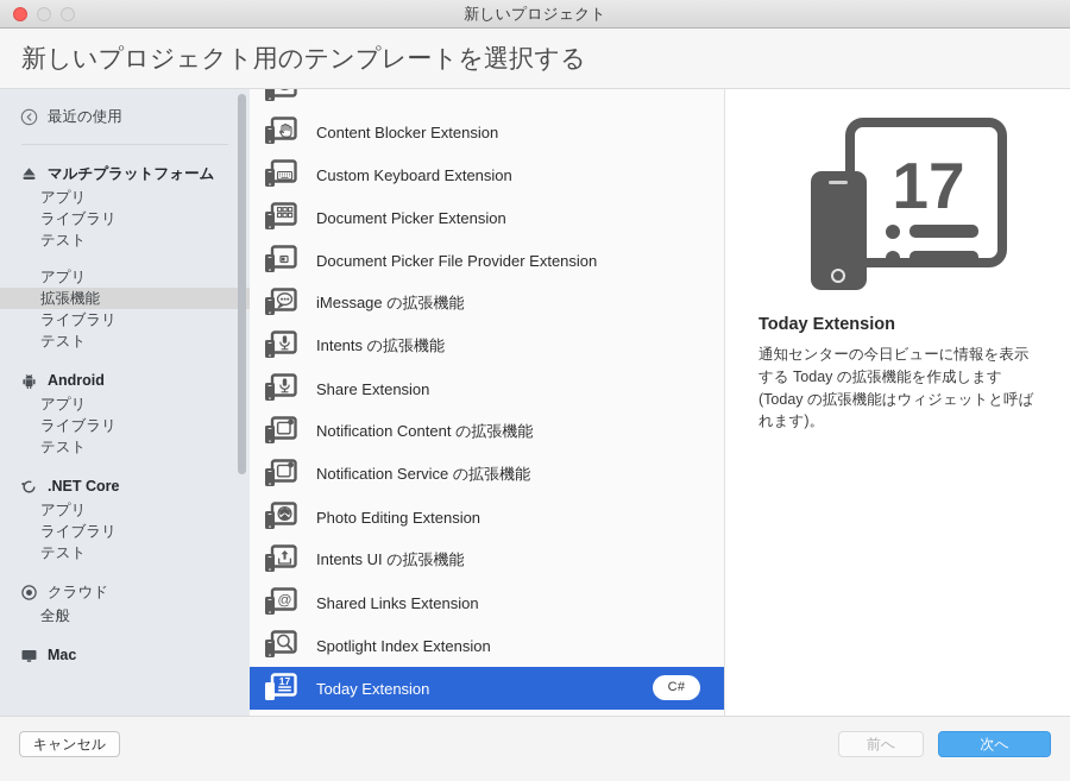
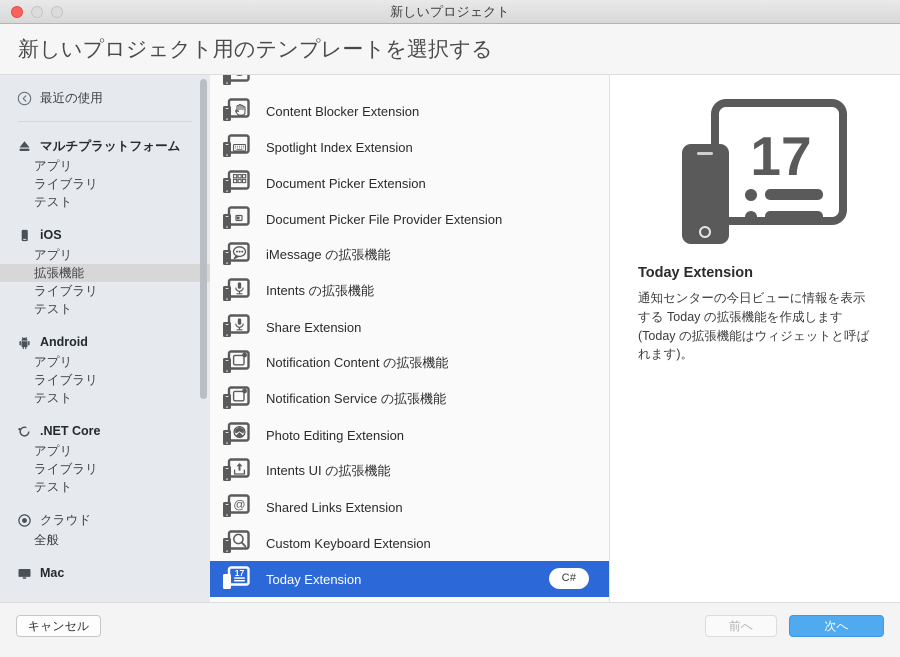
  新しいプロジェクト
  新しいプロジェクト用のテンプレートを選択する
  最近の使用
  マルチプラットフォーム
  アプリ
  ライブラリ
  テスト
+ iOS
  アプリ
  拡張機能
  ライブラリ
  テスト
  Android
  アプリ
  ライブラリ
  テスト
  .NET Core
  アプリ
  ライブラリ
  テスト
  クラウド
  全般
  Mac
  Content Blocker Extension
- Custom Keyboard Extension
+ Spotlight Index Extension
  Document Picker Extension
  Document Picker File Provider Extension
  iMessage の拡張機能
  Intents の拡張機能
  Share Extension
  Notification Content の拡張機能
  Notification Service の拡張機能
  Photo Editing Extension
  Intents UI の拡張機能
  @
  Shared Links Extension
- Spotlight Index Extension
+ Custom Keyboard Extension
  17
  Today Extension
  C#
  17
  Today Extension
  通知センターの今日ビューに情報を表示する Today の拡張機能を作成します (Today の拡張機能はウィジェットと呼ばれます)。
  キャンセル
  前へ
  次へ
